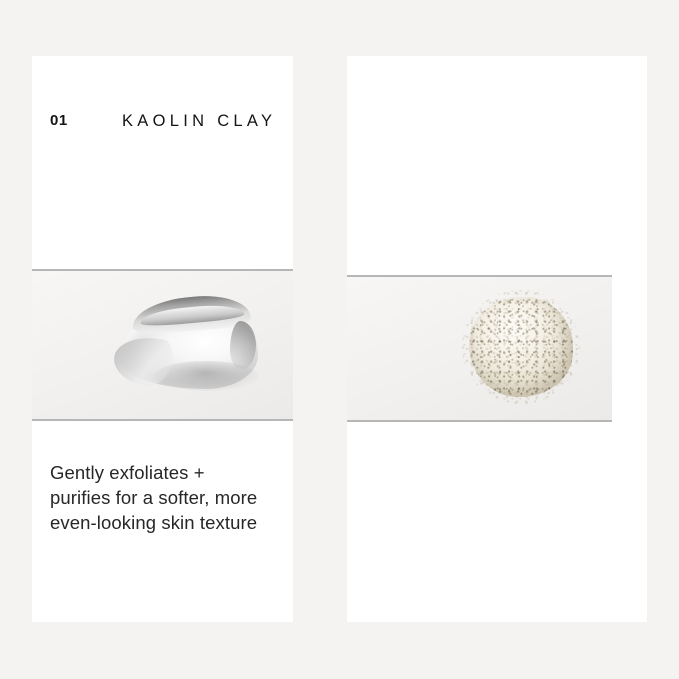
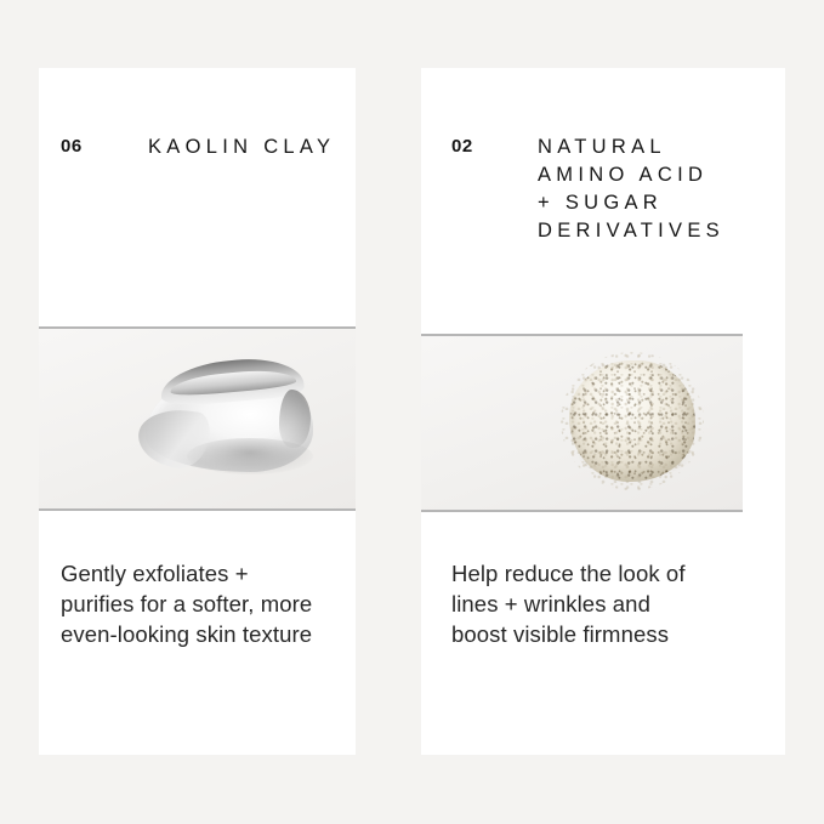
- 01
+ 06
  KAOLIN CLAY
  Gently exfoliates +
  purifies for a softer, more
  even-looking skin texture
+ 02
+ NATURAL
+ AMINO ACID
+ + SUGAR
+ DERIVATIVES
+ Help reduce the look of
+ lines + wrinkles and
+ boost visible firmness
